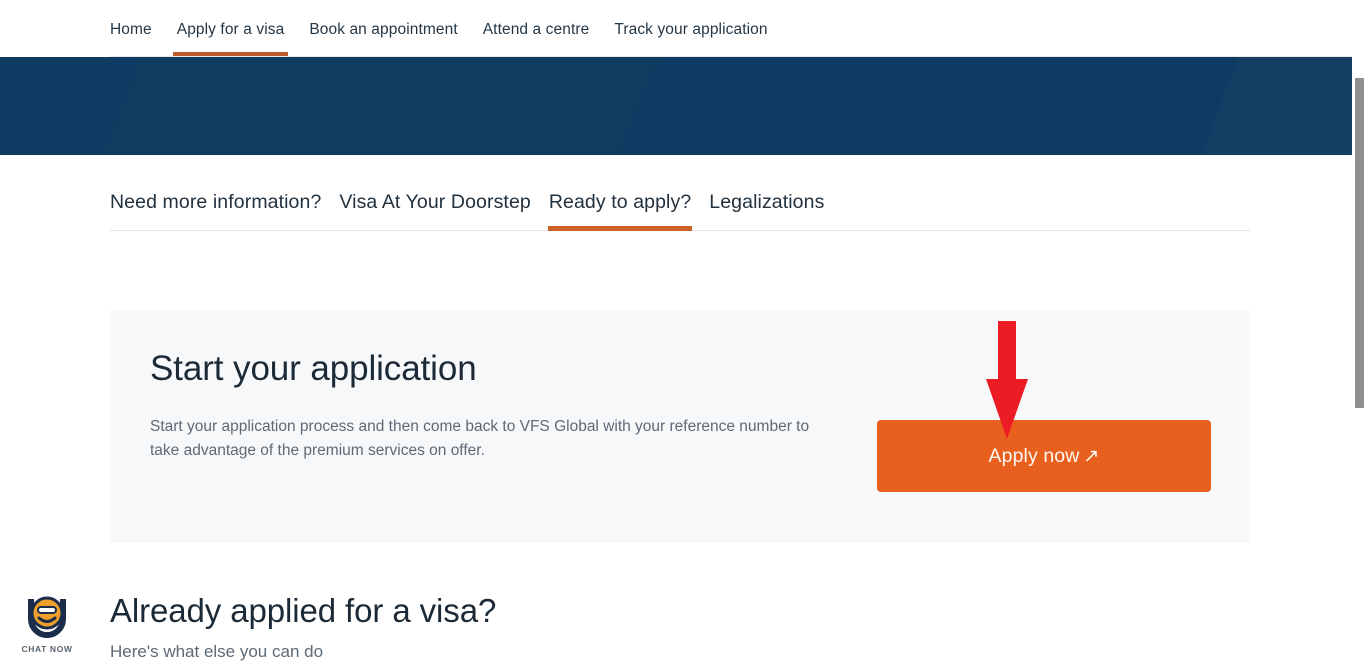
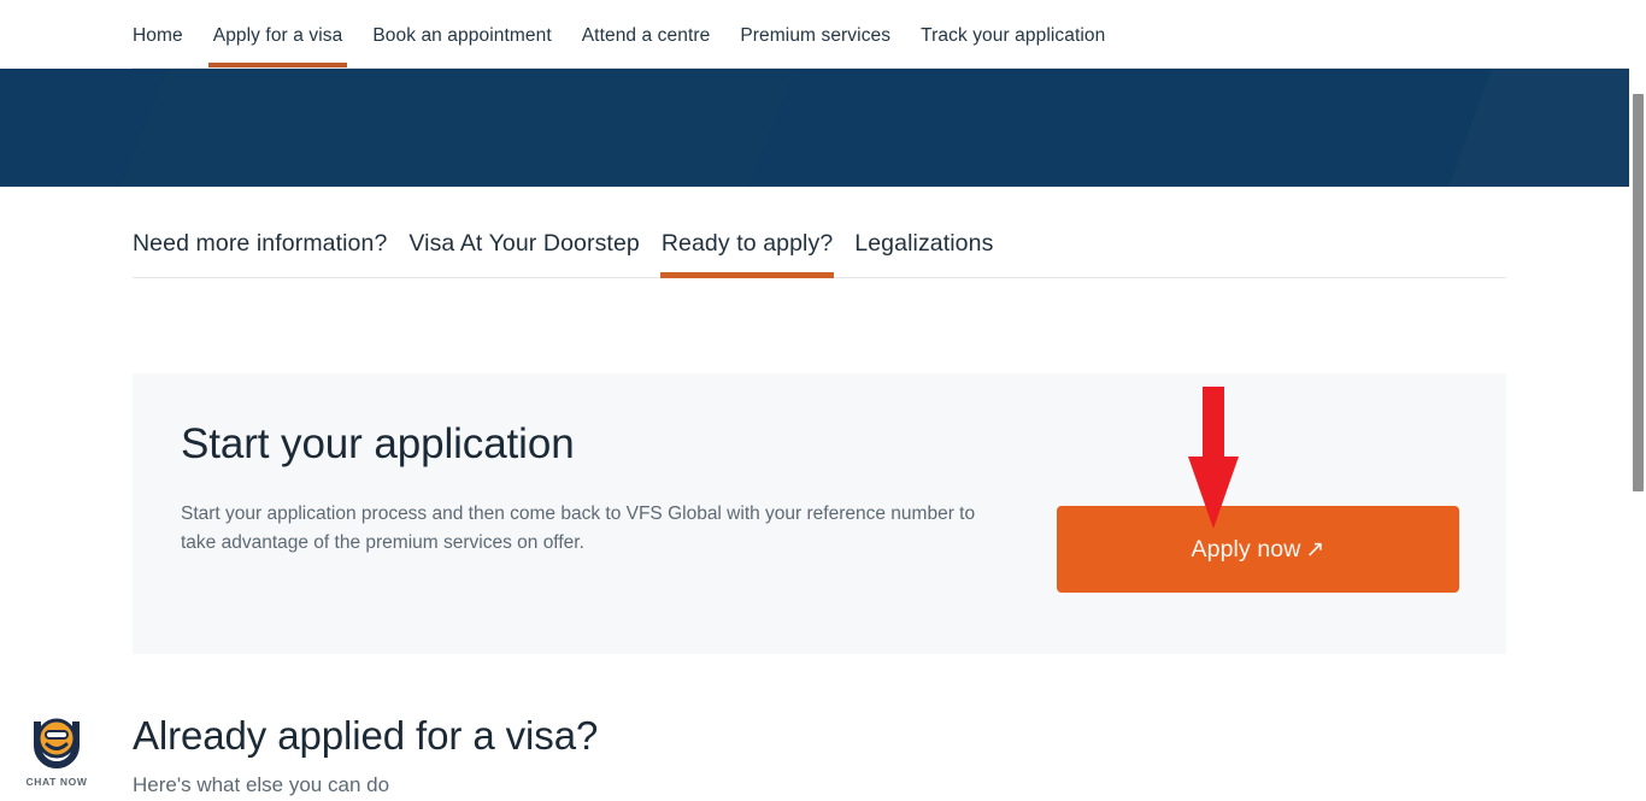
  Home
  Apply for a visa
  Book an appointment
  Attend a centre
+ Premium services
  Track your application
  Need more information?
  Visa At Your Doorstep
  Ready to apply?
  Legalizations
  Start your application
  Start your application process and then come back to VFS Global with your reference number to take advantage of the premium services on offer.
  Apply now
  ↗
  Already applied for a visa?
  Here's what else you can do
  CHAT NOW
